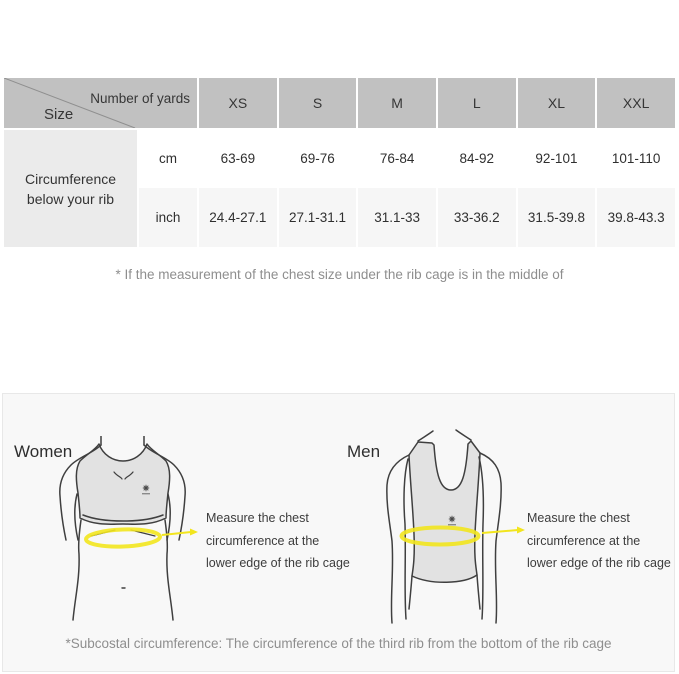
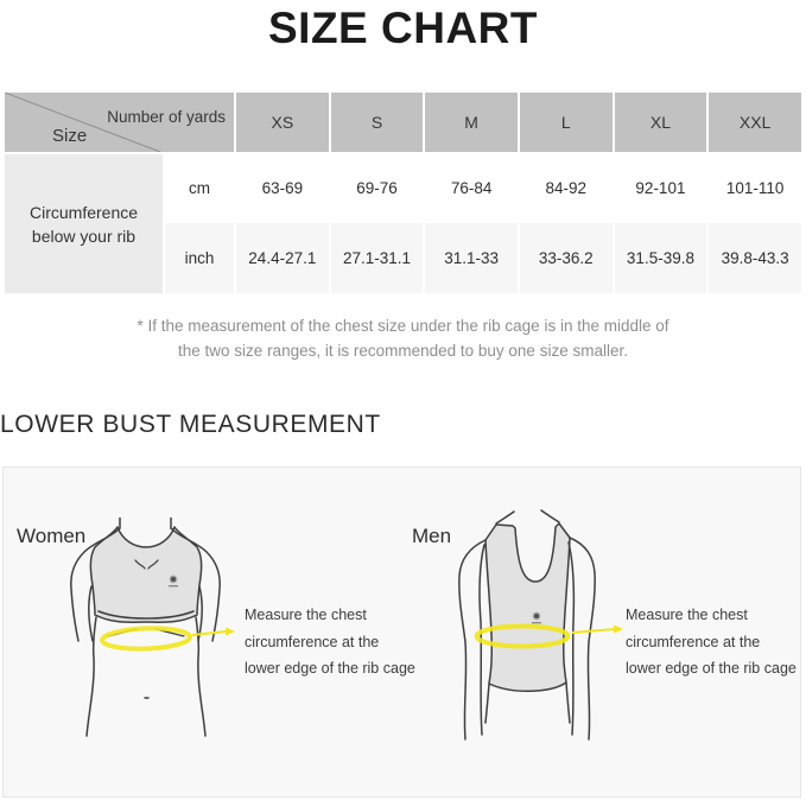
+ SIZE CHART
  Number of yards Size	XS	S	M	L	XL	XXL
  Circumference below your rib	cm	63-69	69-76	76-84	84-92	92-101	101-110
  inch	24.4-27.1	27.1-31.1	31.1-33	33-36.2	31.5-39.8	39.8-43.3
  * If the measurement of the chest size under the rib cage is in the middle of
+ the two size ranges, it is recommended to buy one size smaller.
+ LOWER BUST MEASUREMENT
  Women
  Measure the chest
  circumference at the
  lower edge of the rib cage
  Men
  Measure the chest
  circumference at the
  lower edge of the rib cage
- *Subcostal circumference: The circumference of the third rib from the bottom of the rib cage
